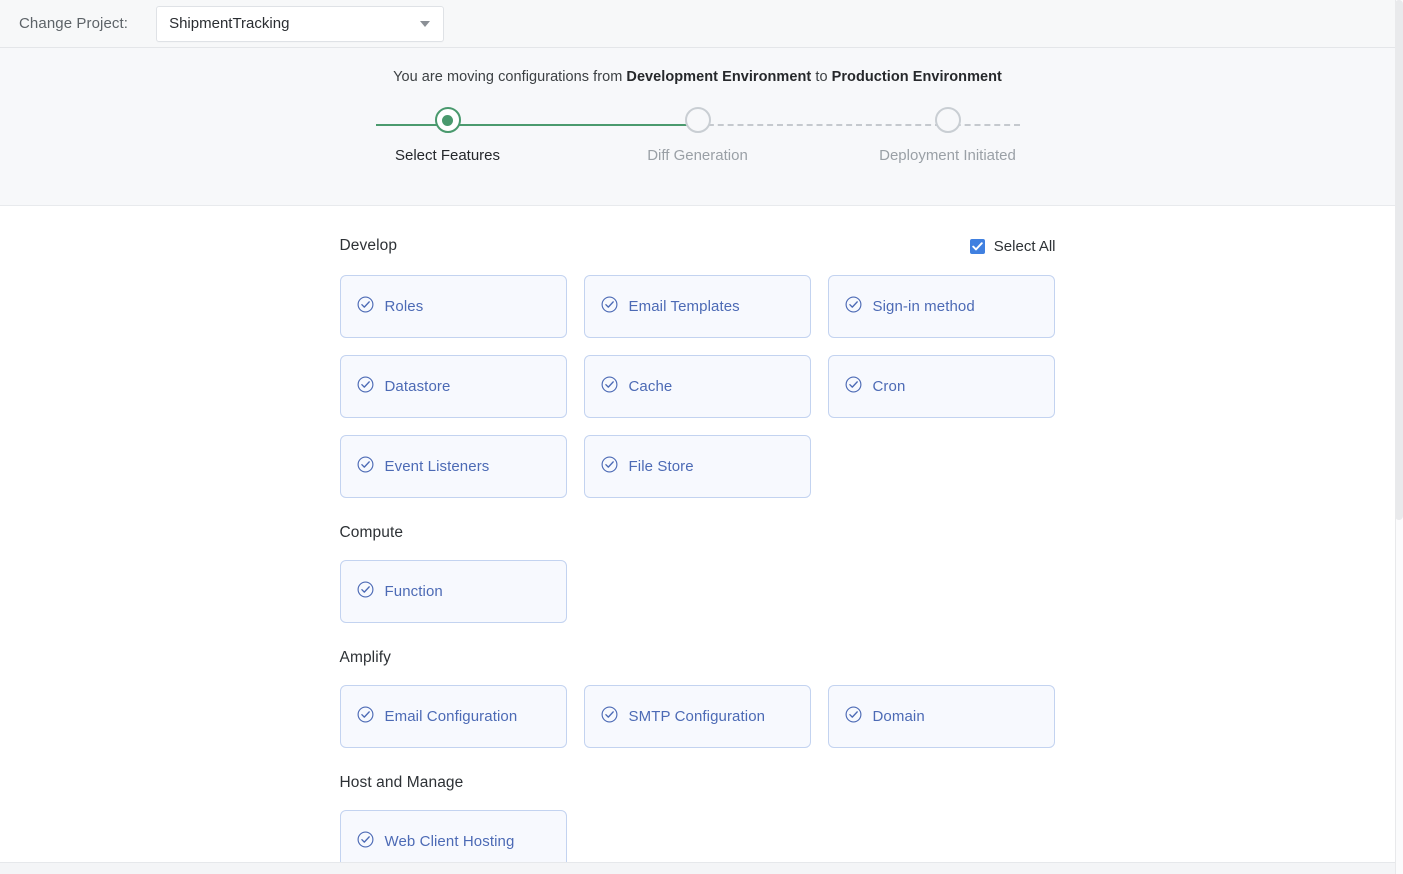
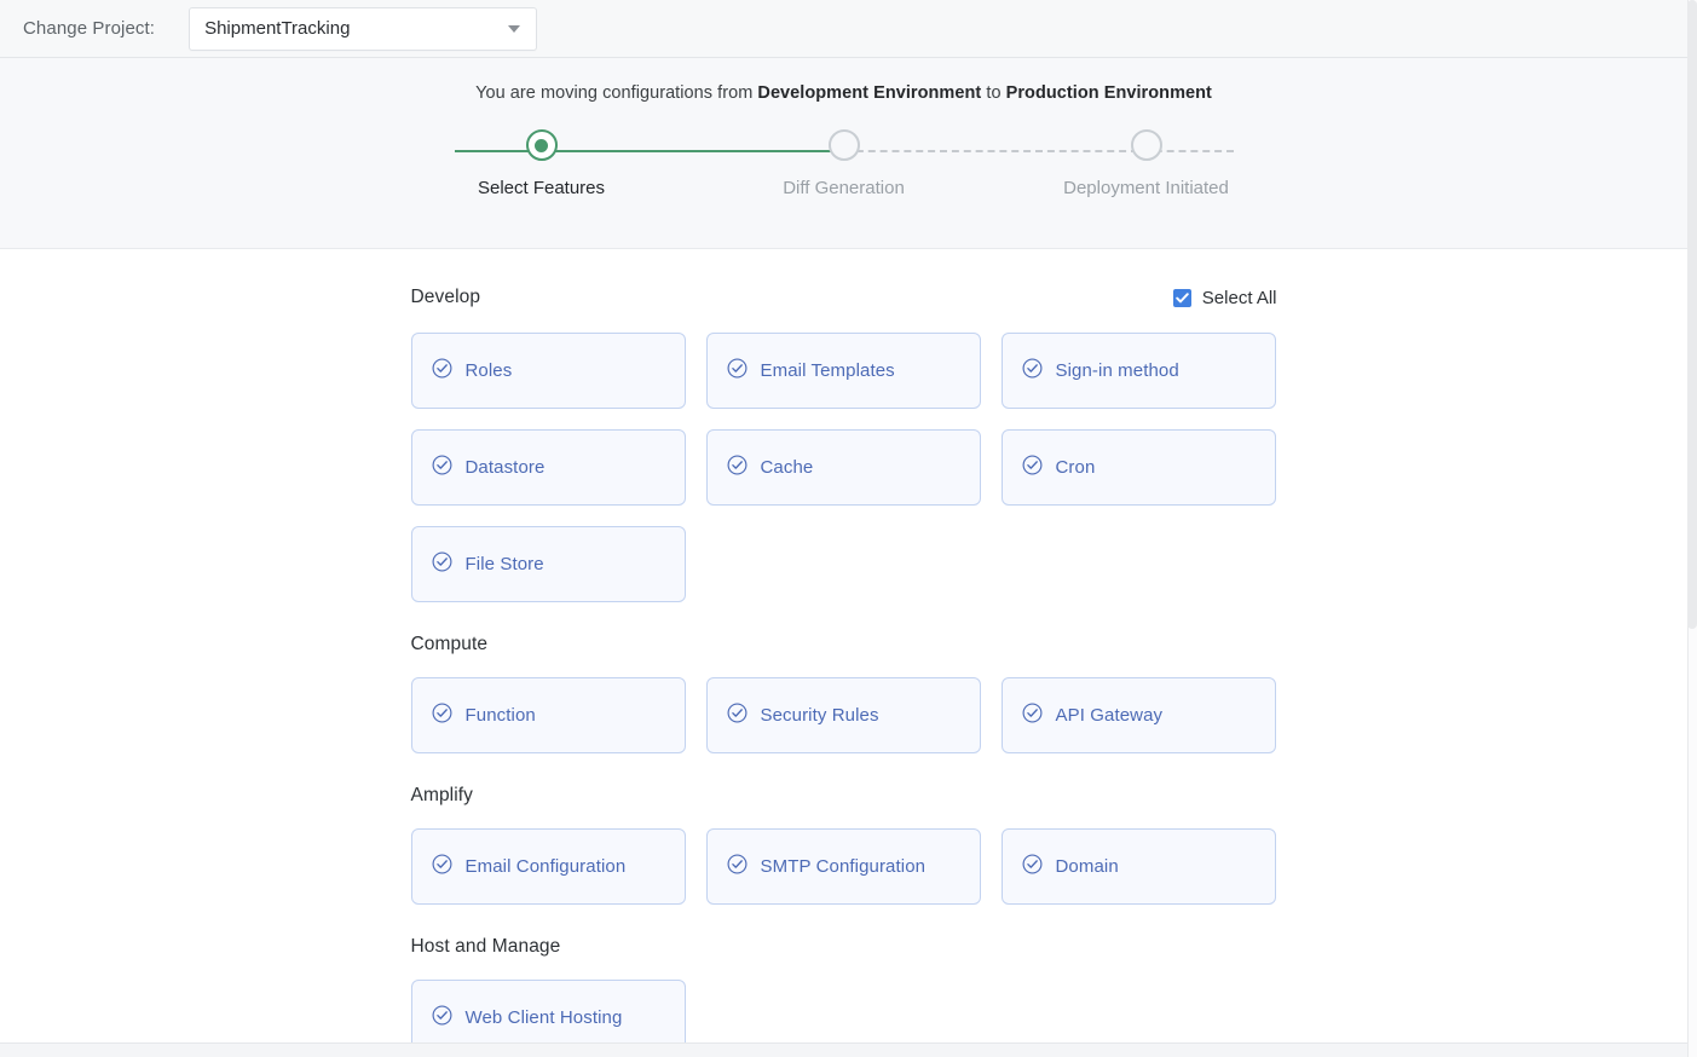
  Change Project:
  ShipmentTracking
  You are moving configurations from Development Environment to Production Environment
  Select Features
  Diff Generation
  Deployment Initiated
  Develop
  Select All
  Roles
  Email Templates
  Sign-in method
  Datastore
  Cache
  Cron
- Event Listeners
  File Store
  Compute
  Function
+ Security Rules
+ API Gateway
  Amplify
  Email Configuration
  SMTP Configuration
  Domain
  Host and Manage
  Web Client Hosting
